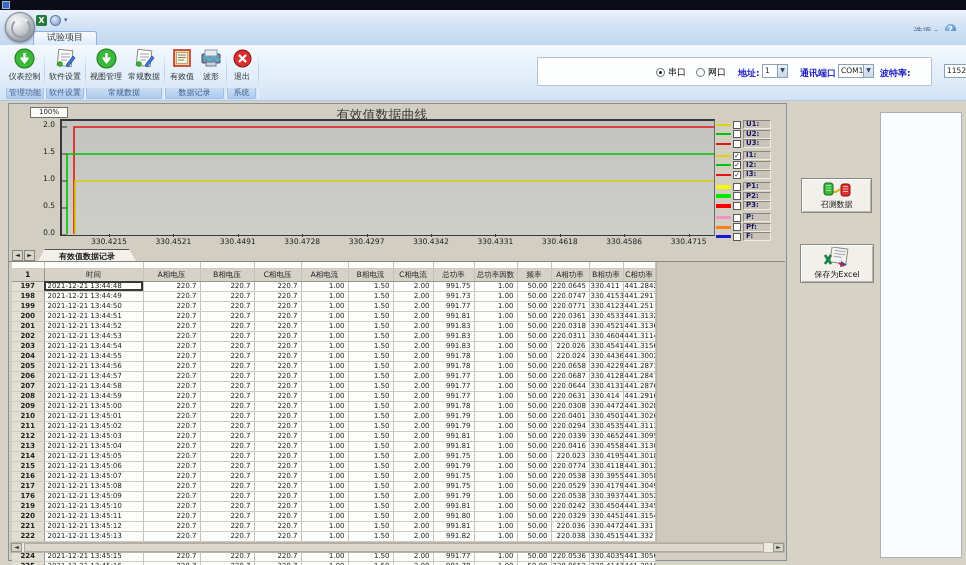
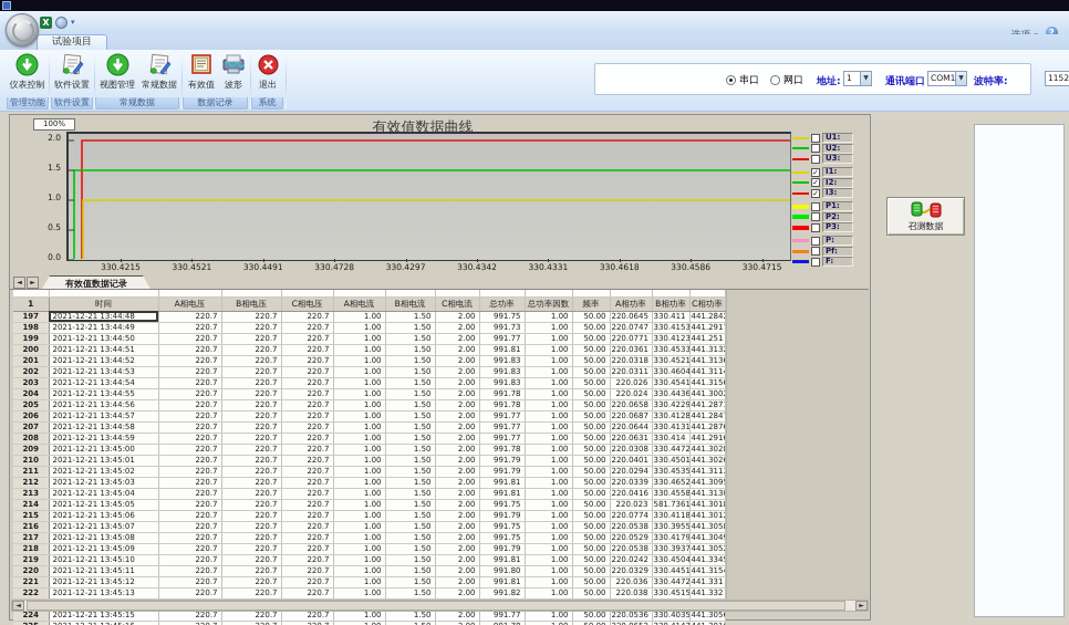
  X
  ▾
  ?
  试验项目
  仪表控制
  软件设置
  视图管理
  常规数据
  有效值
  波形
  退出
  管理功能
  软件设置
  常规数据
  数据记录
  系统
  串口
  网口
  地址:
  1
  通讯端口
  COM1
  波特率:
  100%
  有效值数据曲线
  2.0
  1.5
  1.0
  0.5
  0.0
  330.4215
  330.4521
  330.4491
  330.4728
  330.4297
  330.4342
  330.4331
  330.4618
  330.4586
  330.4715
  U1:
  U2:
  U3:
  ✓
  I1:
  ✓
  I2:
  ✓
  I3:
  P1:
  P2:
  P3:
  P:
  Pf:
  F:
  有效值数据记录
  1	时间	A相电压	B相电压	C相电压	A相电流	B相电流	C相电流	总功率	总功率因数	频率	A相功率	B相功率	C相功率
  197	2021-12-21 13:44:48	220.7	220.7	220.7	1.00	1.50	2.00	991.75	1.00	50.00	220.0645	330.411	441.284
  198	2021-12-21 13:44:49	220.7	220.7	220.7	1.00	1.50	2.00	991.73	1.00	50.00	220.0747	330.4153	441.291
  199	2021-12-21 13:44:50	220.7	220.7	220.7	1.00	1.50	2.00	991.77	1.00	50.00	220.0771	330.4123	441.251
  200	2021-12-21 13:44:51	220.7	220.7	220.7	1.00	1.50	2.00	991.81	1.00	50.00	220.0361	330.4533	441.313
  201	2021-12-21 13:44:52	220.7	220.7	220.7	1.00	1.50	2.00	991.83	1.00	50.00	220.0318	330.4521	441.313
  202	2021-12-21 13:44:53	220.7	220.7	220.7	1.00	1.50	2.00	991.83	1.00	50.00	220.0311	330.4604	441.311
  203	2021-12-21 13:44:54	220.7	220.7	220.7	1.00	1.50	2.00	991.83	1.00	50.00	220.026	330.4541	441.315
  204	2021-12-21 13:44:55	220.7	220.7	220.7	1.00	1.50	2.00	991.78	1.00	50.00	220.024	330.4436	441.300
  205	2021-12-21 13:44:56	220.7	220.7	220.7	1.00	1.50	2.00	991.78	1.00	50.00	220.0658	330.4229	441.287
  206	2021-12-21 13:44:57	220.7	220.7	220.7	1.00	1.50	2.00	991.77	1.00	50.00	220.0687	330.4128	441.284
  207	2021-12-21 13:44:58	220.7	220.7	220.7	1.00	1.50	2.00	991.77	1.00	50.00	220.0644	330.4131	441.287
  208	2021-12-21 13:44:59	220.7	220.7	220.7	1.00	1.50	2.00	991.77	1.00	50.00	220.0631	330.414	441.291
  209	2021-12-21 13:45:00	220.7	220.7	220.7	1.00	1.50	2.00	991.78	1.00	50.00	220.0308	330.4472	441.302
  210	2021-12-21 13:45:01	220.7	220.7	220.7	1.00	1.50	2.00	991.79	1.00	50.00	220.0401	330.4501	441.302
  211	2021-12-21 13:45:02	220.7	220.7	220.7	1.00	1.50	2.00	991.79	1.00	50.00	220.0294	330.4535	441.311
  212	2021-12-21 13:45:03	220.7	220.7	220.7	1.00	1.50	2.00	991.81	1.00	50.00	220.0339	330.4652	441.309
  213	2021-12-21 13:45:04	220.7	220.7	220.7	1.00	1.50	2.00	991.81	1.00	50.00	220.0416	330.4558	441.313
- 214	2021-12-21 13:45:05	220.7	220.7	220.7	1.00	1.50	2.00	991.75	1.00	50.00	220.023	330.4195	441.301
+ 214	2021-12-21 13:45:05	220.7	220.7	220.7	1.00	1.50	2.00	991.75	1.00	50.00	220.023	581.7361	441.301
  215	2021-12-21 13:45:06	220.7	220.7	220.7	1.00	1.50	2.00	991.79	1.00	50.00	220.0774	330.4118	441.301
  216	2021-12-21 13:45:07	220.7	220.7	220.7	1.00	1.50	2.00	991.75	1.00	50.00	220.0538	330.3955	441.305
  217	2021-12-21 13:45:08	220.7	220.7	220.7	1.00	1.50	2.00	991.75	1.00	50.00	220.0529	330.4179	441.304
- 176	2021-12-21 13:45:09	220.7	220.7	220.7	1.00	1.50	2.00	991.79	1.00	50.00	220.0538	330.3937	441.305
+ 218	2021-12-21 13:45:09	220.7	220.7	220.7	1.00	1.50	2.00	991.79	1.00	50.00	220.0538	330.3937	441.305
  219	2021-12-21 13:45:10	220.7	220.7	220.7	1.00	1.50	2.00	991.81	1.00	50.00	220.0242	330.4504	441.334
  220	2021-12-21 13:45:11	220.7	220.7	220.7	1.00	1.50	2.00	991.80	1.00	50.00	220.0329	330.4451	441.315
  221	2021-12-21 13:45:12	220.7	220.7	220.7	1.00	1.50	2.00	991.81	1.00	50.00	220.036	330.4472	441.331
  222	2021-12-21 13:45:13	220.7	220.7	220.7	1.00	1.50	2.00	991.82	1.00	50.00	220.038	330.4515	441.332
  224	2021-12-21 13:45:15	220.7	220.7	220.7	1.00	1.50	2.00	991.77	1.00	50.00	220.0536	330.4035	441.305
  召测数据
- 保存为Excel
